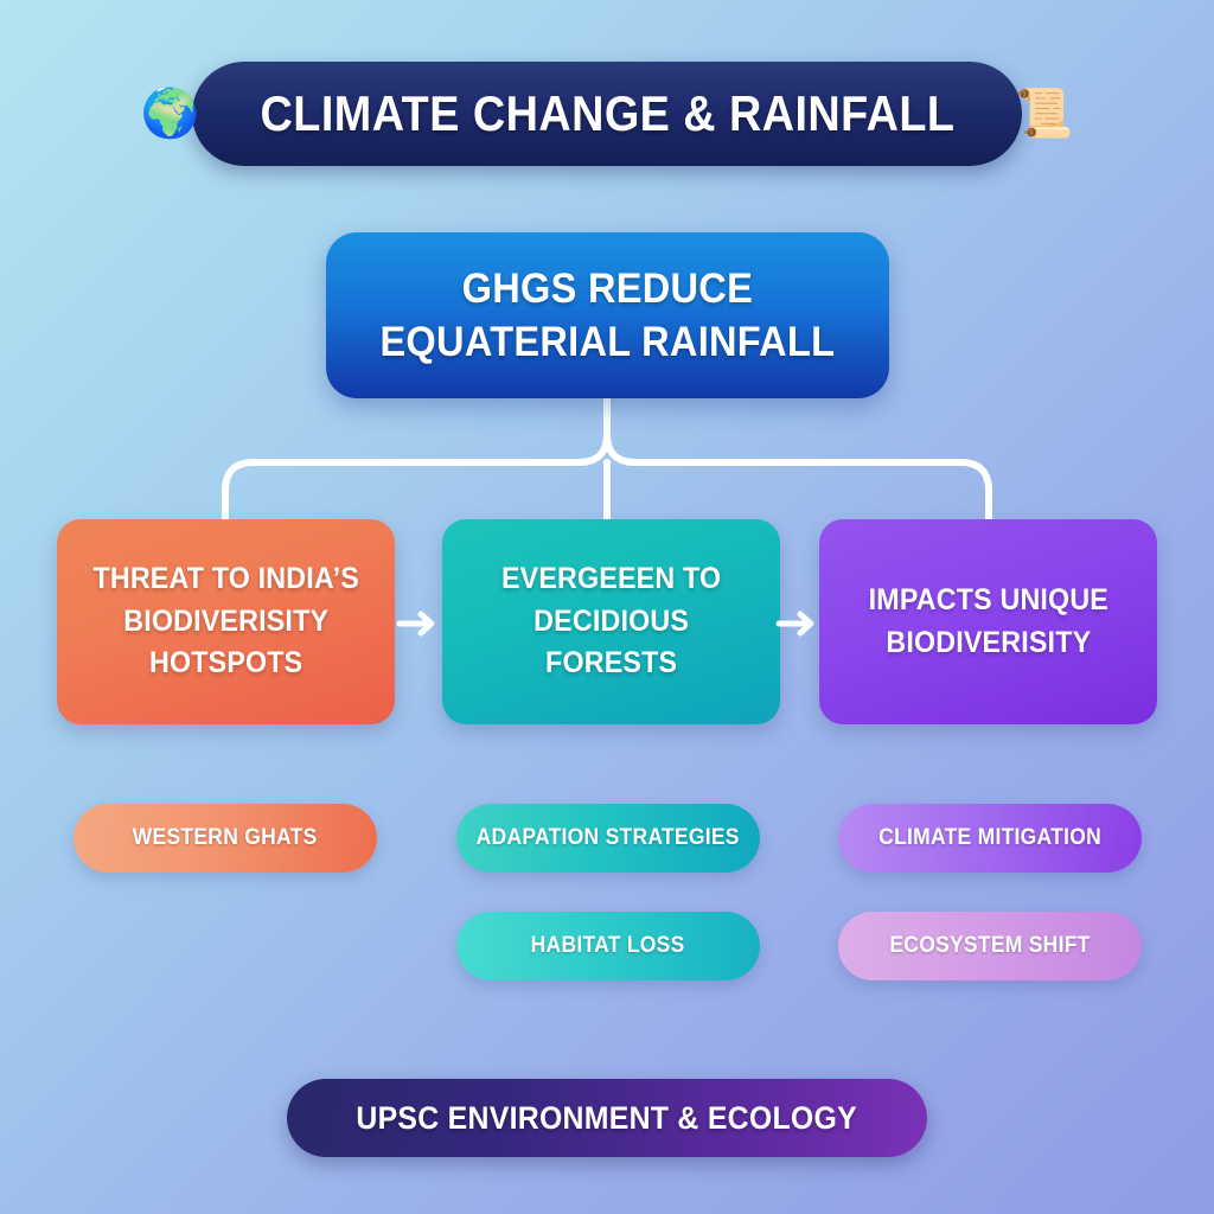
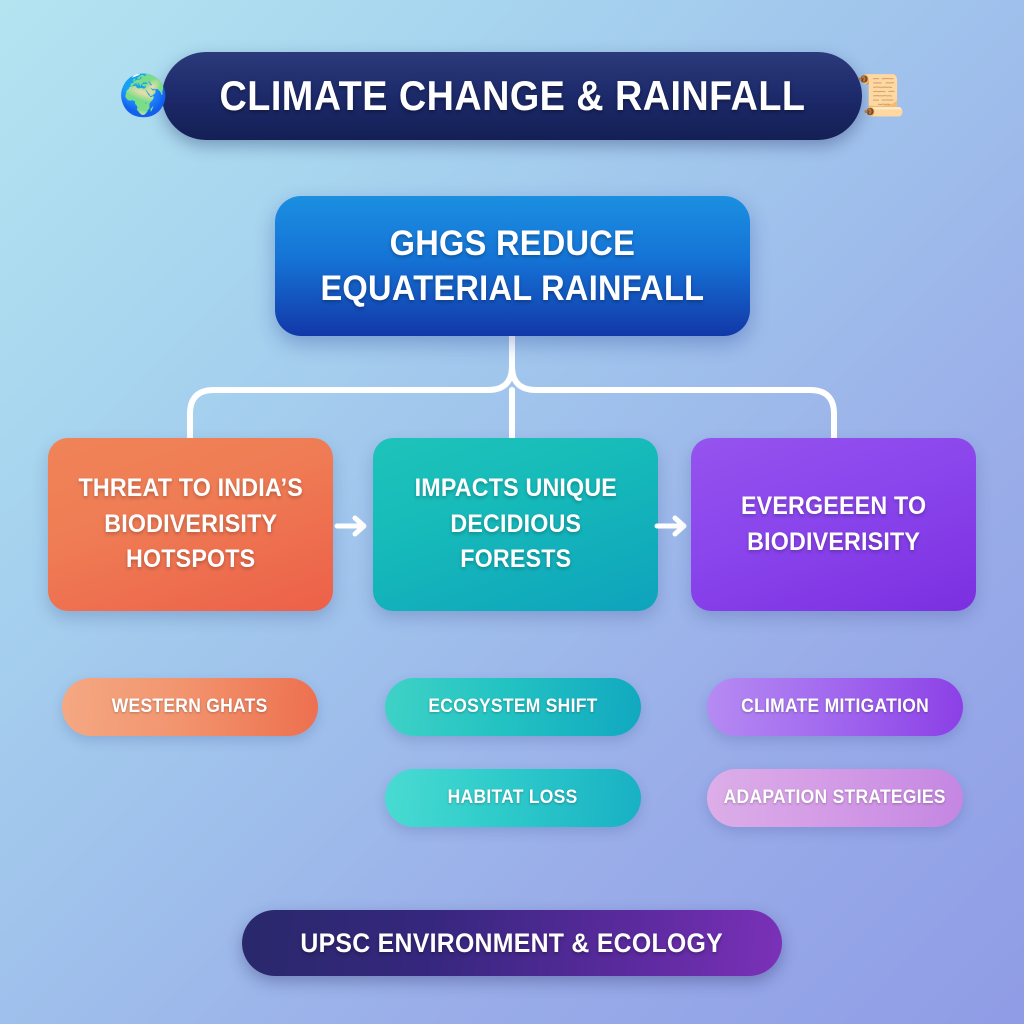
  🌍
  CLIMATE CHANGE & RAINFALL
  📜
  GHGS REDUCE
  EQUATERIAL RAINFALL
  THREAT TO INDIA’S
  BIODIVERISITY
  HOTSPOTS
- EVERGEEEN TO
+ IMPACTS UNIQUE
  DECIDIOUS
  FORESTS
- IMPACTS UNIQUE
+ EVERGEEEN TO
  BIODIVERISITY
  WESTERN GHATS
- ADAPATION STRATEGIES
+ ECOSYSTEM SHIFT
  HABITAT LOSS
  CLIMATE MITIGATION
- ECOSYSTEM SHIFT
+ ADAPATION STRATEGIES
  UPSC ENVIRONMENT & ECOLOGY
